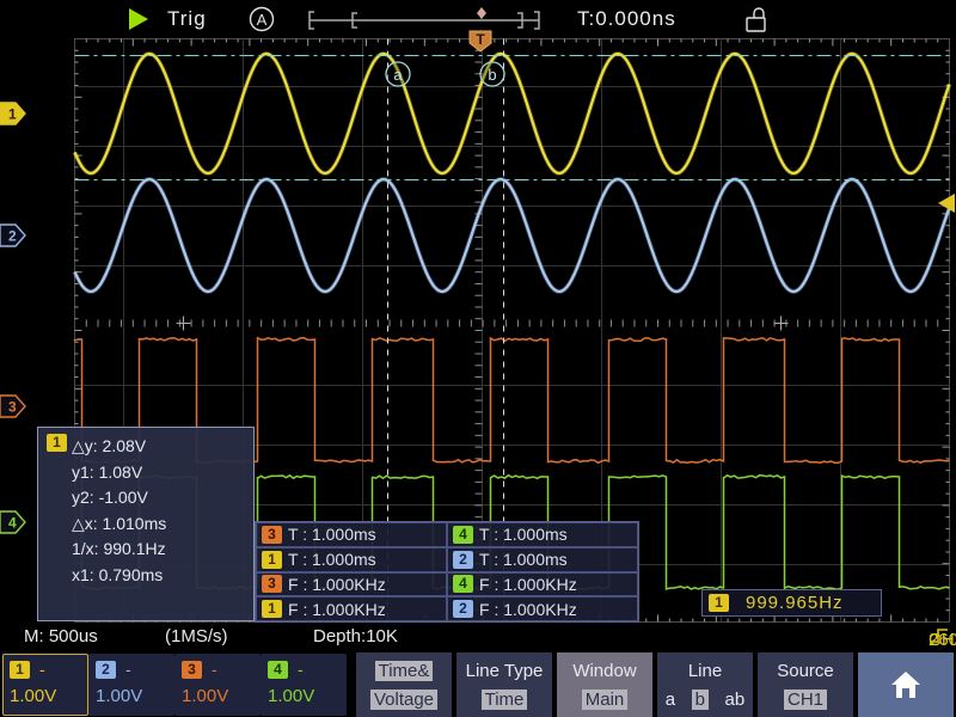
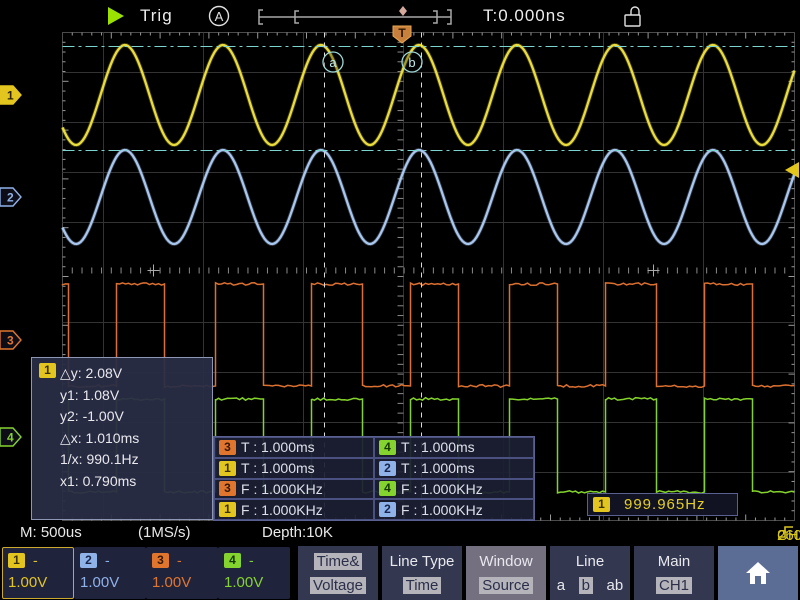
  a
  b
  1
  2
  3
  4
  T
  A
  Trig
  T:0.000ns
  1
  △y: 2.08V
  y1: 1.08V
  y2: -1.00V
  △x: 1.010ms
  1/x: 990.1Hz
  x1: 0.790ms
  3
  T : 1.000ms
  4
  T : 1.000ms
  1
  T : 1.000ms
  2
  T : 1.000ms
  3
  F : 1.000KHz
  4
  F : 1.000KHz
  1
  F : 1.000KHz
  2
  F : 1.000KHz
  1
  999.965Hz
  M: 500us
  (1MS/s)
  Depth:10K
  1
  -
  1.00V
  2
  -
  1.00V
  3
  -
  1.00V
  4
  -
  1.00V
  Time&
  Voltage
  Line Type
  Time
  Window
- Main
+ Source
  Line
  a
  b
  ab
- Source
+ Main
  CH1
